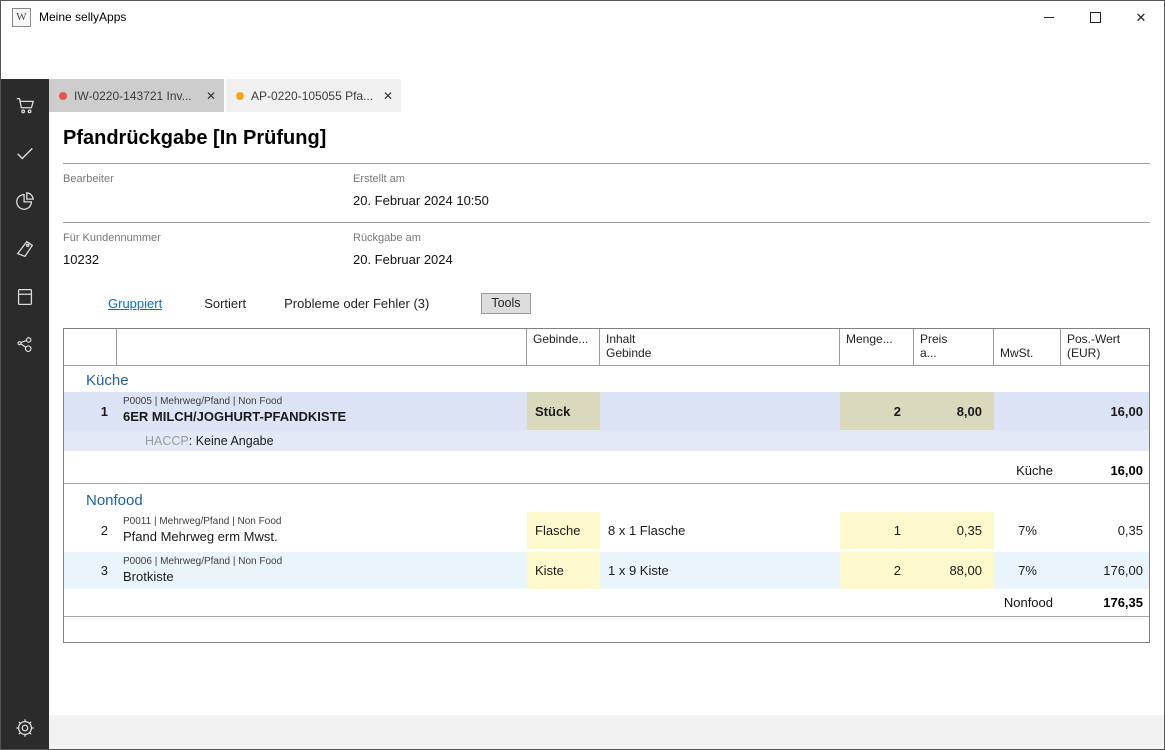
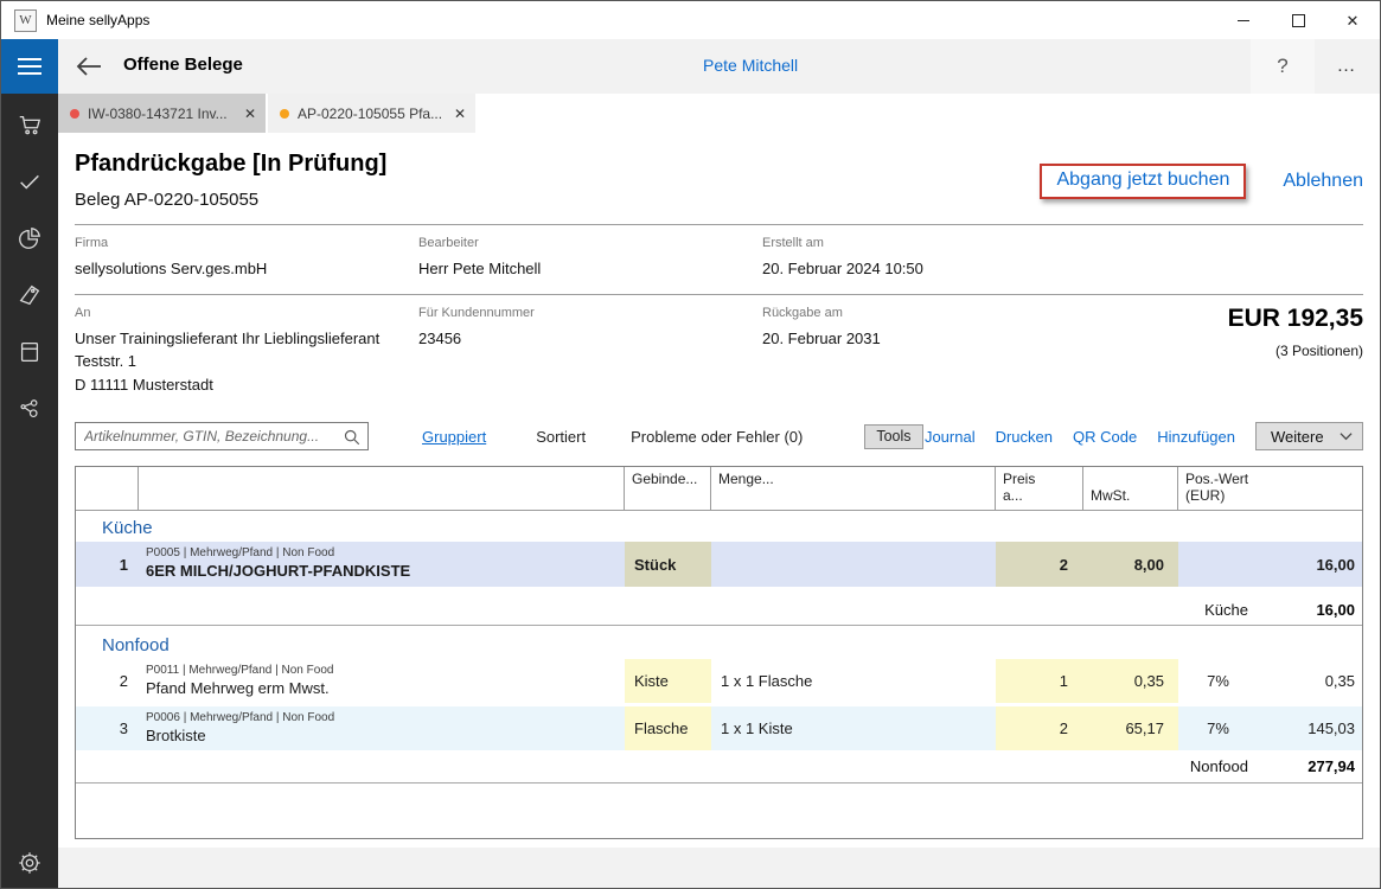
  W
  Meine sellyApps
  ✕
+ Offene Belege
+ Pete Mitchell
+ ?
+ …
- IW-0220-143721 Inv...
+ IW-0380-143721 Inv...
  ✕
  AP-0220-105055 Pfa...
  ✕
  Pfandrückgabe [In Prüfung]
+ Beleg AP-0220-105055
+ Abgang jetzt buchen
+ Ablehnen
+ Firma
+ sellysolutions Serv.ges.mbH
  Bearbeiter
+ Herr Pete Mitchell
  Erstellt am
  20. Februar 2024 10:50
+ An
+ Unser Trainingslieferant Ihr Lieblingslieferant
+ Teststr. 1
+ D 11111 Musterstadt
  Für Kundennummer
- 10232
+ 23456
  Rückgabe am
- 20. Februar 2024
+ 20. Februar 2031
+ EUR 192,35
+ (3 Positionen)
+ Artikelnummer, GTIN, Bezeichnung...
  Gruppiert
  Sortiert
- Probleme oder Fehler (3)
+ Probleme oder Fehler (0)
  Tools
+ Journal
+ Drucken
+ QR Code
+ Hinzufügen
+ Weitere
  Gebinde...
- Inhalt
- Gebinde
  Menge...
  Preis
  a...
  MwSt.
  Pos.-Wert
  (EUR)
  Küche
  1
  P0005 | Mehrweg/Pfand | Non Food
  6ER MILCH/JOGHURT-PFANDKISTE
  Stück
  2
  8,00
  16,00
- HACCP
- : Keine Angabe
  Küche
  16,00
  Nonfood
  2
  P0011 | Mehrweg/Pfand | Non Food
  Pfand Mehrweg erm Mwst.
- Flasche
+ Kiste
- 8 x 1 Flasche
+ 1 x 1 Flasche
  1
  0,35
  7%
  0,35
  3
  P0006 | Mehrweg/Pfand | Non Food
  Brotkiste
- Kiste
+ Flasche
- 1 x 9 Kiste
+ 1 x 1 Kiste
  2
- 88,00
+ 65,17
  7%
- 176,00
+ 145,03
  Nonfood
- 176,35
+ 277,94
